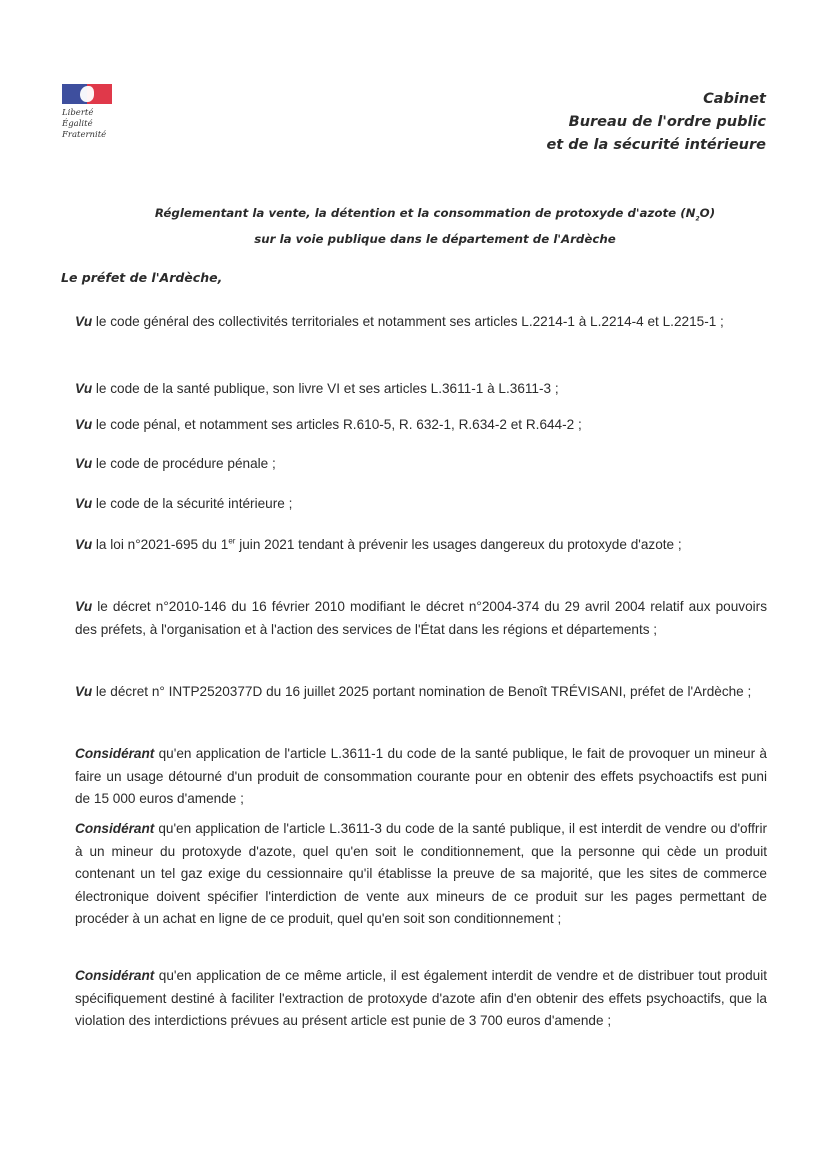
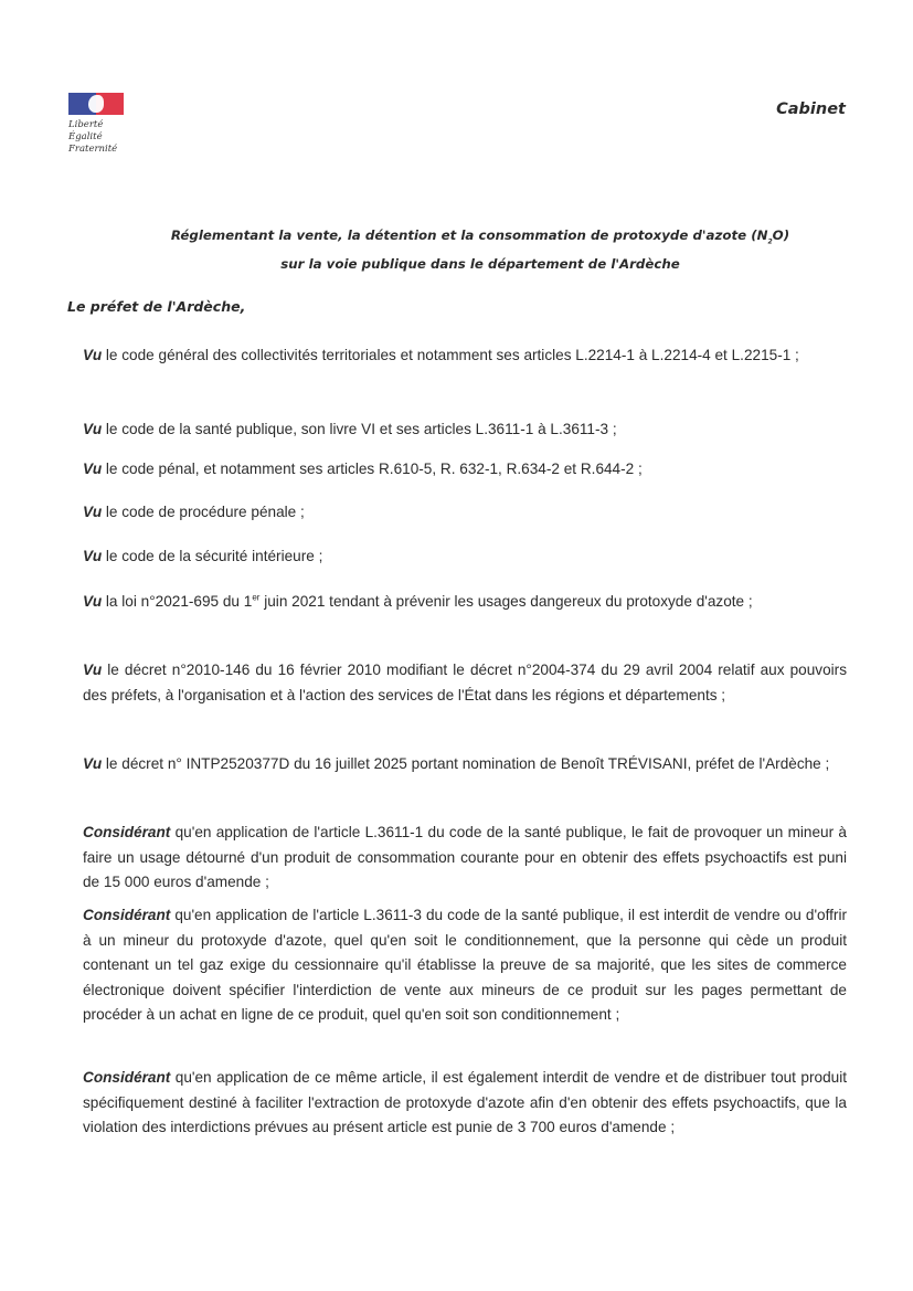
  Liberté
  Égalité
  Fraternité
  Cabinet
- Bureau de l'ordre public
- et de la sécurité intérieure
  Réglementant la vente, la détention et la consommation de protoxyde d'azote (N O)
  sur la voie publique dans le département de l'Ardèche
  Le préfet de l'Ardèche,
  Vu le code général des collectivités territoriales et notamment ses articles L.2214-1 à L.2214-4 et L.2215-1 ;
  Vu le code de la santé publique, son livre VI et ses articles L.3611-1 à L.3611-3 ;
  Vu le code pénal, et notamment ses articles R.610-5, R. 632-1, R.634-2 et R.644-2 ;
  Vu le code de procédure pénale ;
  Vu le code de la sécurité intérieure ;
  Vu la loi n°2021-695 du 1er juin 2021 tendant à prévenir les usages dangereux du protoxyde d'azote ;
  Vu le décret n°2010-146 du 16 février 2010 modifiant le décret n°2004-374 du 29 avril 2004 relatif aux pouvoirs des préfets, à l'organisation et à l'action des services de l'État dans les régions et départements ;
  Vu le décret n° INTP2520377D du 16 juillet 2025 portant nomination de Benoît TRÉVISANI, préfet de l'Ardèche ;
  Considérant qu'en application de l'article L.3611-1 du code de la santé publique, le fait de provoquer un mineur à faire un usage détourné d'un produit de consommation courante pour en obtenir des effets psychoactifs est puni de 15 000 euros d'amende ;
  Considérant qu'en application de l'article L.3611-3 du code de la santé publique, il est interdit de vendre ou d'offrir à un mineur du protoxyde d'azote, quel qu'en soit le conditionnement, que la personne qui cède un produit contenant un tel gaz exige du cessionnaire qu'il établisse la preuve de sa majorité, que les sites de commerce électronique doivent spécifier l'interdiction de vente aux mineurs de ce produit sur les pages permettant de procéder à un achat en ligne de ce produit, quel qu'en soit son conditionnement ;
  Considérant qu'en application de ce même article, il est également interdit de vendre et de distribuer tout produit spécifiquement destiné à faciliter l'extraction de protoxyde d'azote afin d'en obtenir des effets psychoactifs, que la violation des interdictions prévues au présent article est punie de 3 700 euros d'amende ;
